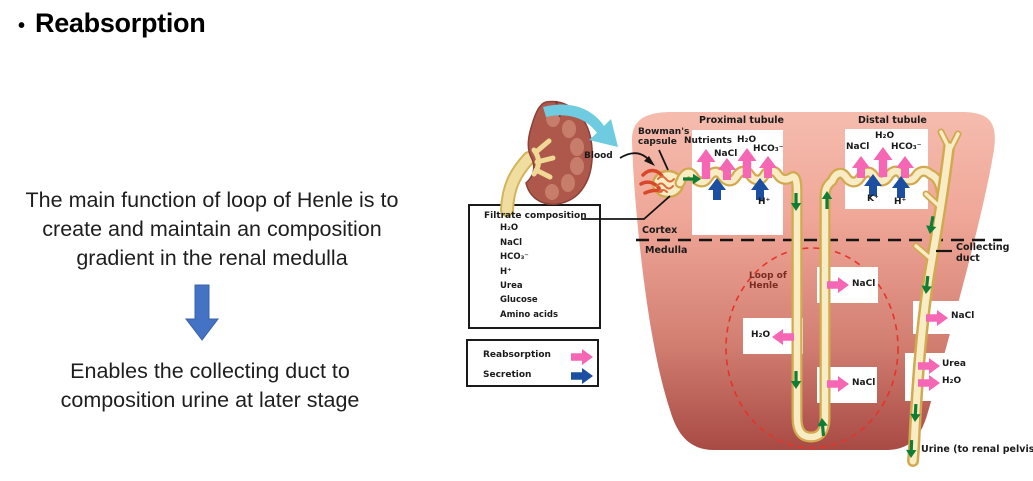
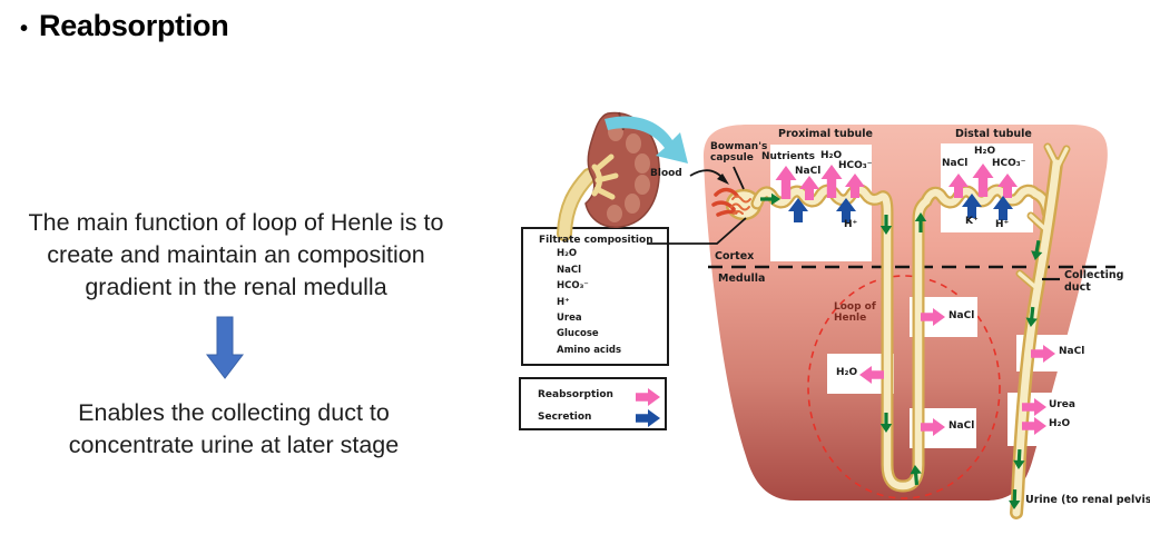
  •
  Reabsorption
  The main function of loop of Henle is to create and maintain an composition gradient in the renal medulla
- Enables the collecting duct to composition urine at later stage
+ Enables the collecting duct to concentrate urine at later stage
  Blood
  Bowman's capsule
  Proximal tubule
  Nutrients
  NaCl
  H₂O
  HCO₃⁻
  H⁺
  Distal tubule
  NaCl
  H₂O
  HCO₃⁻
  K⁺
  H⁺
  Cortex
  Medulla
  Collecting duct
  Loop of Henle
  NaCl
  H₂O
  NaCl
  NaCl
  Urea
  H₂O
  Urine (to renal pelvis
  Filtrate composition
  H₂O
  NaCl
  HCO₃⁻
  H⁺
  Urea
  Glucose
  Amino acids
  Reabsorption
  Secretion
